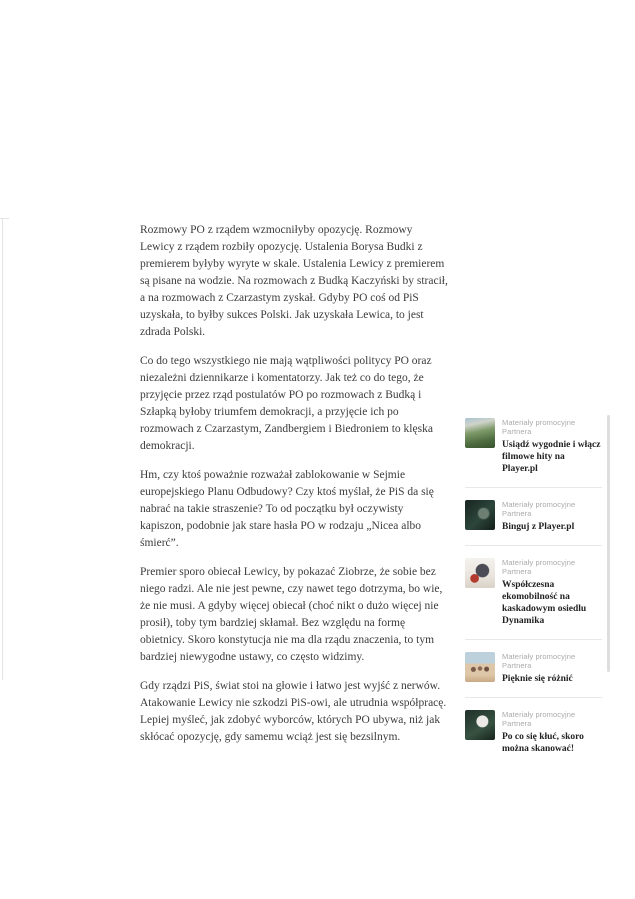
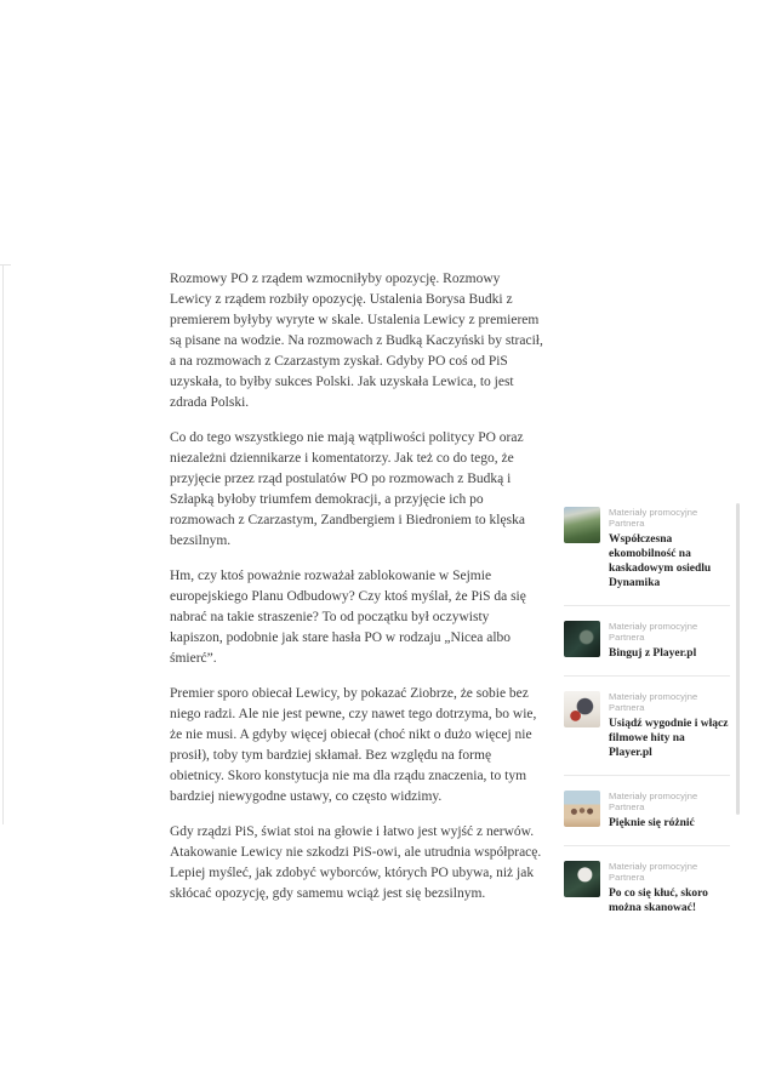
  Rozmowy PO z rządem wzmocniłyby opozycję. Rozmowy Lewicy z rządem rozbiły opozycję. Ustalenia Borysa Budki z premierem byłyby wyryte w skale. Ustalenia Lewicy z premierem są pisane na wodzie. Na rozmowach z Budką Kaczyński by stracił, a na rozmowach z Czarzastym zyskał. Gdyby PO coś od PiS uzyskała, to byłby sukces Polski. Jak uzyskała Lewica, to jest zdrada Polski.
- Co do tego wszystkiego nie mają wątpliwości politycy PO oraz niezależni dziennikarze i komentatorzy. Jak też co do tego, że przyjęcie przez rząd postulatów PO po rozmowach z Budką i Szłapką byłoby triumfem demokracji, a przyjęcie ich po rozmowach z Czarzastym, Zandbergiem i Biedroniem to klęska demokracji.
+ Co do tego wszystkiego nie mają wątpliwości politycy PO oraz niezależni dziennikarze i komentatorzy. Jak też co do tego, że przyjęcie przez rząd postulatów PO po rozmowach z Budką i Szłapką byłoby triumfem demokracji, a przyjęcie ich po rozmowach z Czarzastym, Zandbergiem i Biedroniem to klęska bezsilnym.
  Hm, czy ktoś poważnie rozważał zablokowanie w Sejmie europejskiego Planu Odbudowy? Czy ktoś myślał, że PiS da się nabrać na takie straszenie? To od początku był oczywisty kapiszon, podobnie jak stare hasła PO w rodzaju „Nicea albo śmierć”.
  Premier sporo obiecał Lewicy, by pokazać Ziobrze, że sobie bez niego radzi. Ale nie jest pewne, czy nawet tego dotrzyma, bo wie, że nie musi. A gdyby więcej obiecał (choć nikt o dużo więcej nie prosił), toby tym bardziej skłamał. Bez względu na formę obietnicy. Skoro konstytucja nie ma dla rządu znaczenia, to tym bardziej niewygodne ustawy, co często widzimy.
  Gdy rządzi PiS, świat stoi na głowie i łatwo jest wyjść z nerwów. Atakowanie Lewicy nie szkodzi PiS-owi, ale utrudnia współpracę. Lepiej myśleć, jak zdobyć wyborców, których PO ubywa, niż jak skłócać opozycję, gdy samemu wciąż jest się bezsilnym.
  Materiały promocyjne Partnera
- Usiądź wygodnie i włącz filmowe hity na Player.pl
+ Współczesna ekomobilność na kaskadowym osiedlu Dynamika
  Materiały promocyjne Partnera
  Binguj z Player.pl
  Materiały promocyjne Partnera
- Współczesna ekomobilność na kaskadowym osiedlu Dynamika
+ Usiądź wygodnie i włącz filmowe hity na Player.pl
  Materiały promocyjne Partnera
  Pięknie się różnić
  Materiały promocyjne Partnera
  Po co się kłuć, skoro można skanować!
